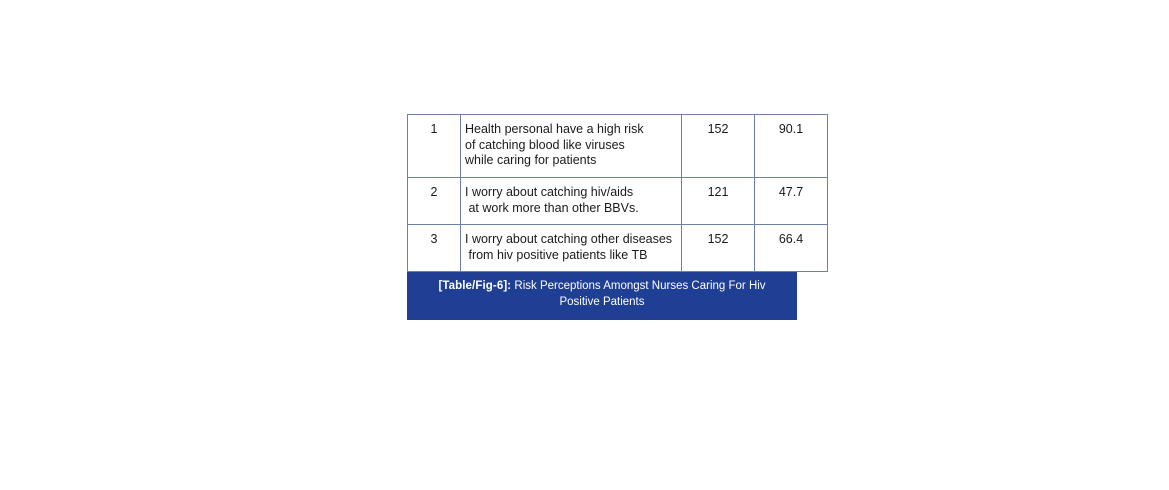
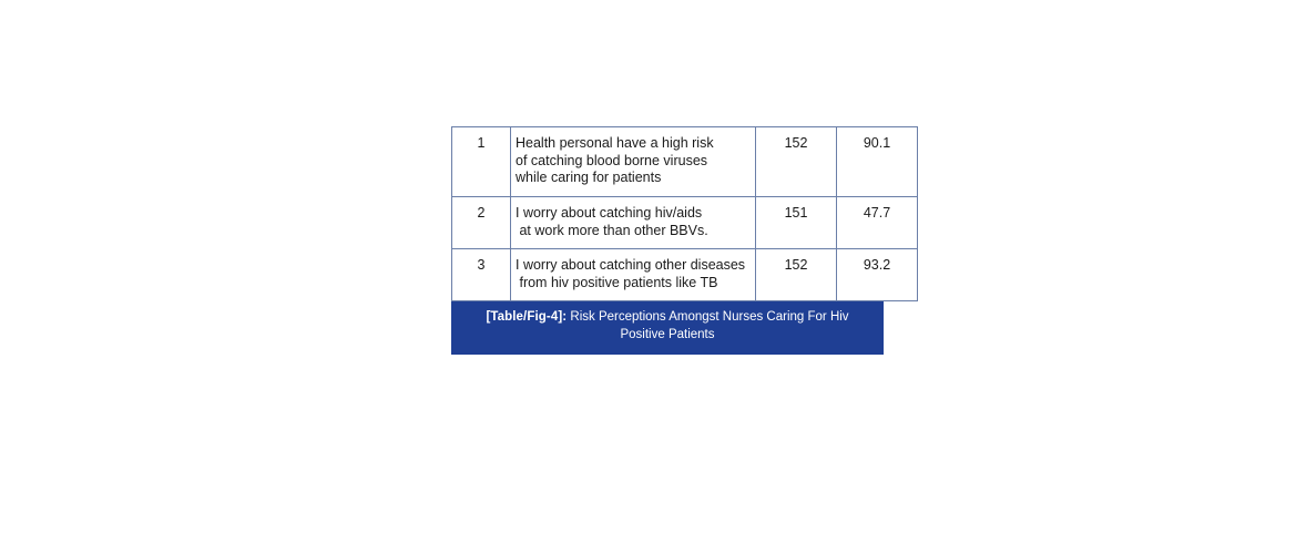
- 1	Health personal have a high risk of catching blood like viruses while caring for patients	152	90.1
+ 1	Health personal have a high risk of catching blood borne viruses while caring for patients	152	90.1
- 2	I worry about catching hiv/aids at work more than other BBVs.	121	47.7
+ 2	I worry about catching hiv/aids at work more than other BBVs.	151	47.7
- 3	I worry about catching other diseases from hiv positive patients like TB	152	66.4
+ 3	I worry about catching other diseases from hiv positive patients like TB	152	93.2
- [Table/Fig-6]: Risk Perceptions Amongst Nurses Caring For Hiv Positive Patients
+ [Table/Fig-4]: Risk Perceptions Amongst Nurses Caring For Hiv Positive Patients
